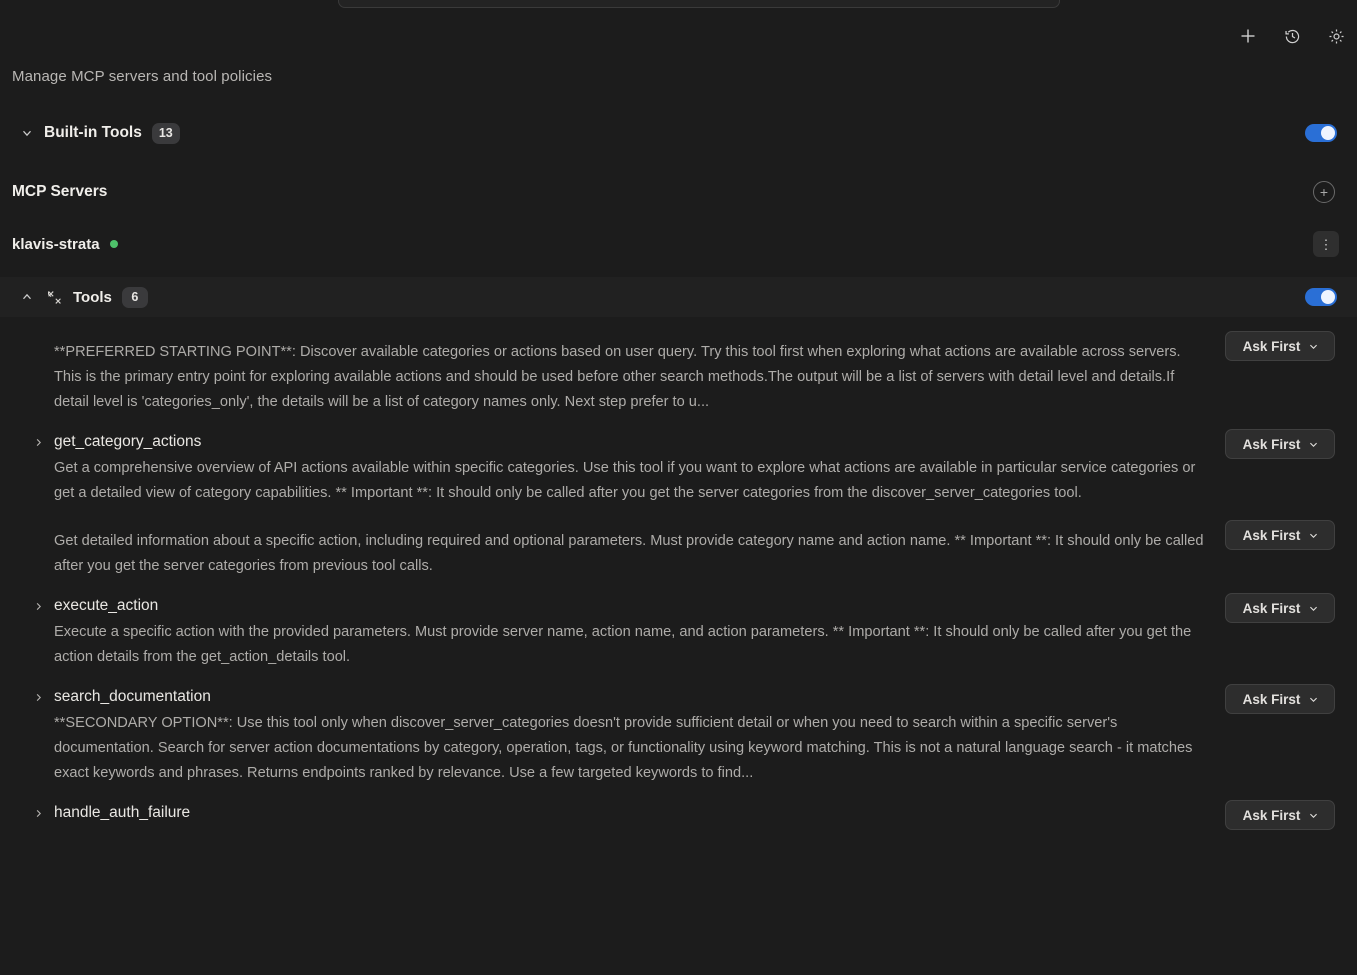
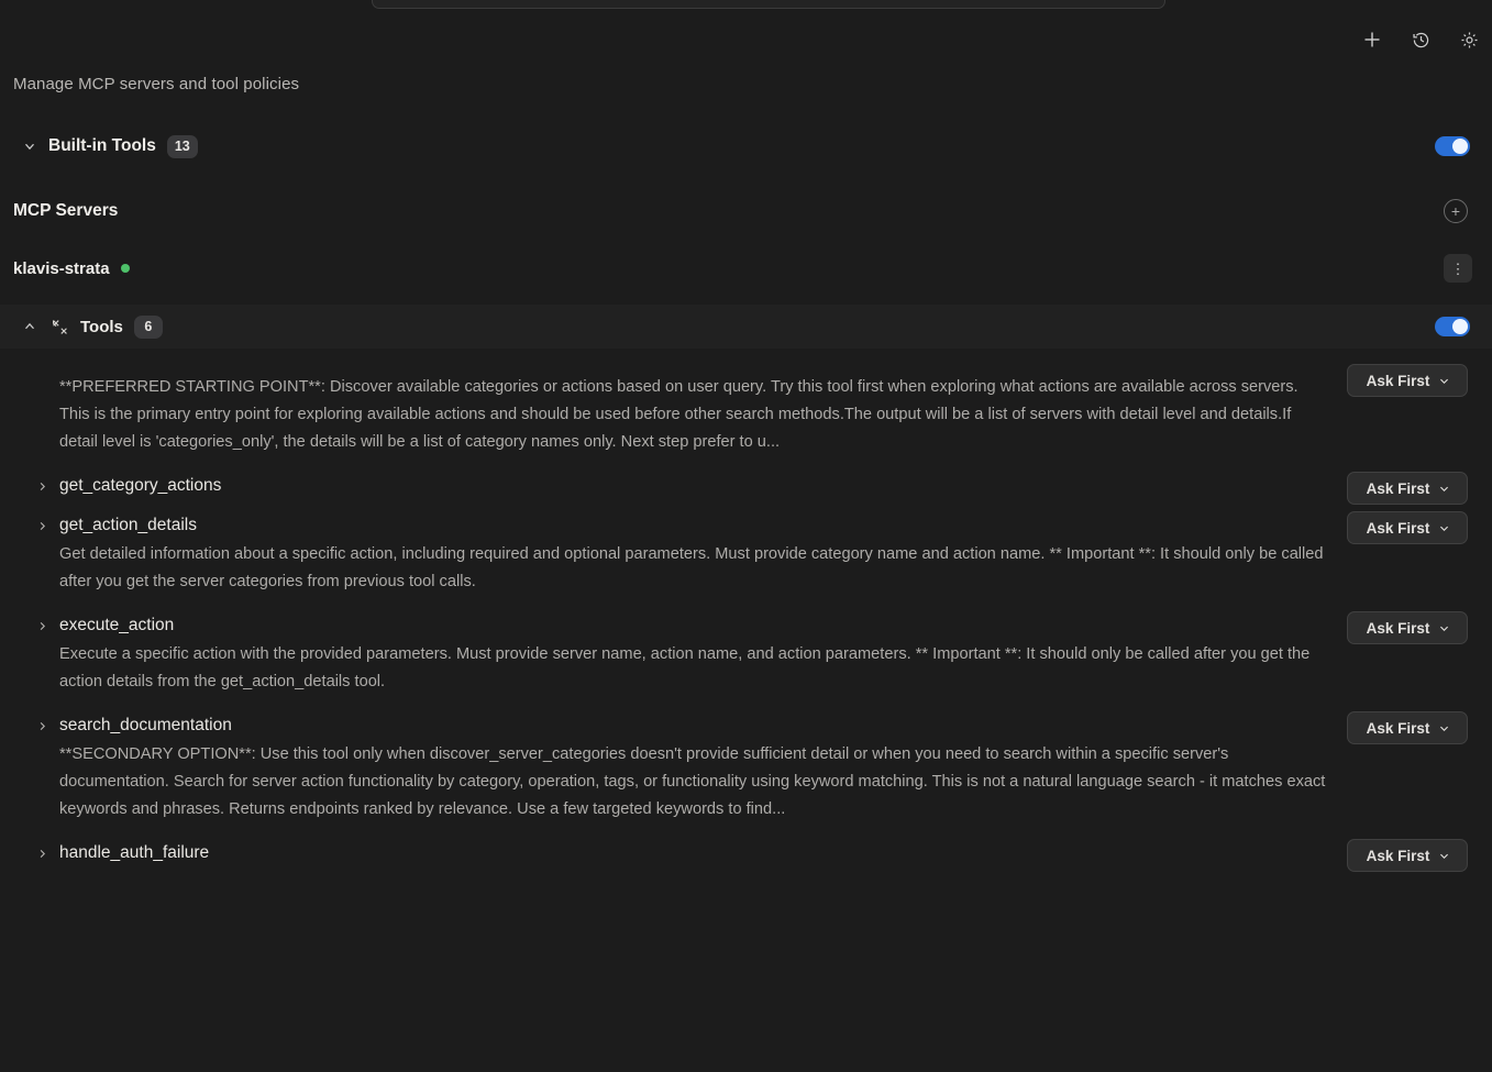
  Manage MCP servers and tool policies
  Built-in Tools
  13
  MCP Servers
  +
  klavis-strata
  ⋮
  Tools
  6
  **PREFERRED STARTING POINT**: Discover available categories or actions based on user query. Try this tool first when exploring what actions are available across servers. This is the primary entry point for exploring available actions and should be used before other search methods.The output will be a list of servers with detail level and details.If detail level is 'categories_only', the details will be a list of category names only. Next step prefer to u...
  Ask First
  get_category_actions
- Get a comprehensive overview of API actions available within specific categories. Use this tool if you want to explore what actions are available in particular service categories or get a detailed view of category capabilities. ** Important **: It should only be called after you get the server categories from the discover_server_categories tool.
  Ask First
+ get_action_details
  Get detailed information about a specific action, including required and optional parameters. Must provide category name and action name. ** Important **: It should only be called after you get the server categories from previous tool calls.
  Ask First
  execute_action
  Execute a specific action with the provided parameters. Must provide server name, action name, and action parameters. ** Important **: It should only be called after you get the action details from the get_action_details tool.
  Ask First
  search_documentation
- **SECONDARY OPTION**: Use this tool only when discover_server_categories doesn't provide sufficient detail or when you need to search within a specific server's documentation. Search for server action documentations by category, operation, tags, or functionality using keyword matching. This is not a natural language search - it matches exact keywords and phrases. Returns endpoints ranked by relevance. Use a few targeted keywords to find...
+ **SECONDARY OPTION**: Use this tool only when discover_server_categories doesn't provide sufficient detail or when you need to search within a specific server's documentation. Search for server action functionality by category, operation, tags, or functionality using keyword matching. This is not a natural language search - it matches exact keywords and phrases. Returns endpoints ranked by relevance. Use a few targeted keywords to find...
  Ask First
  handle_auth_failure
  Ask First
